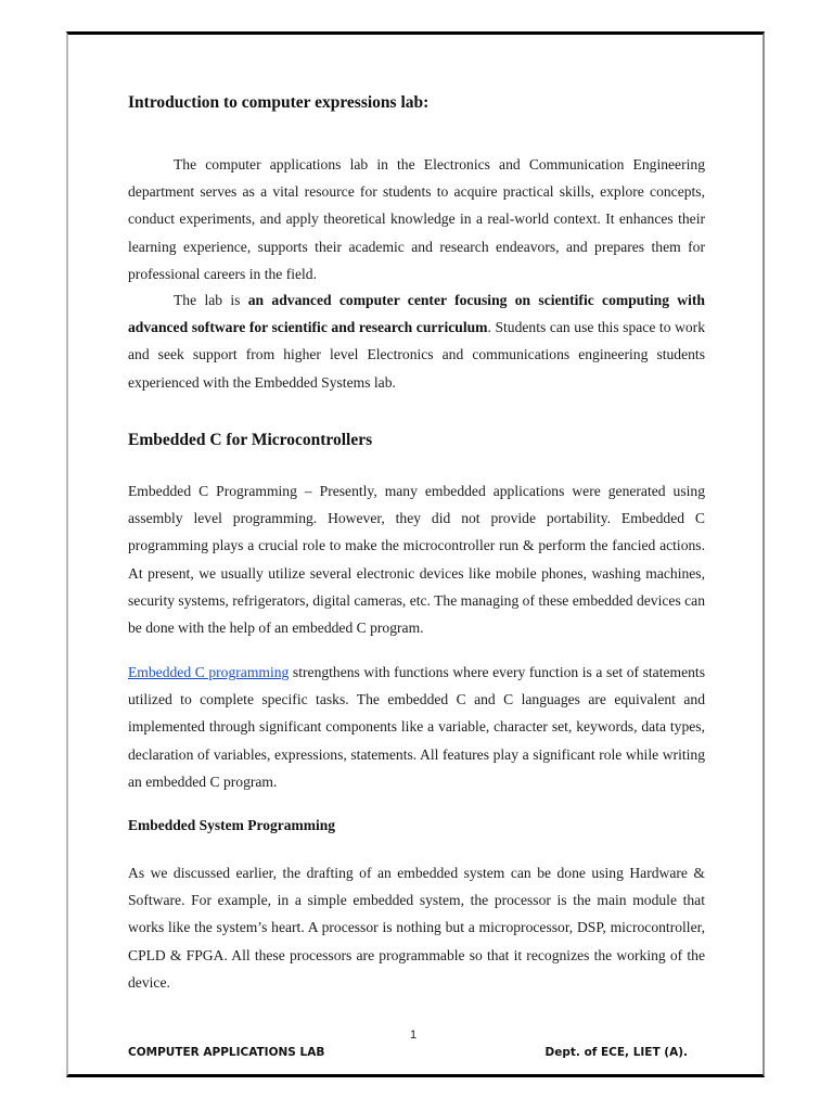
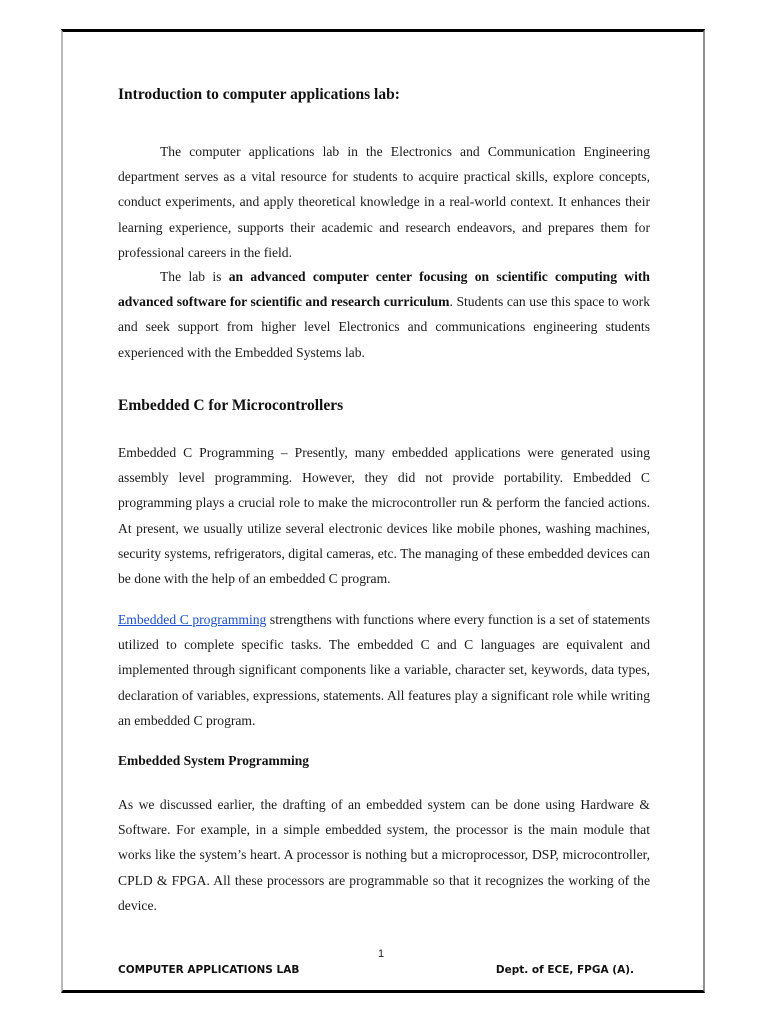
- Introduction to computer expressions lab:
+ Introduction to computer applications lab:
  The computer applications lab in the Electronics and Communication Engineering department serves as a vital resource for students to acquire practical skills, explore concepts, conduct experiments, and apply theoretical knowledge in a real-world context. It enhances their learning experience, supports their academic and research endeavors, and prepares them for professional careers in the field.
  The lab is an advanced computer center focusing on scientific computing with advanced software for scientific and research curriculum. Students can use this space to work and seek support from higher level Electronics and communications engineering students experienced with the Embedded Systems lab.
  Embedded C for Microcontrollers
  Embedded C Programming – Presently, many embedded applications were generated using assembly level programming. However, they did not provide portability. Embedded C programming plays a crucial role to make the microcontroller run & perform the fancied actions. At present, we usually utilize several electronic devices like mobile phones, washing machines, security systems, refrigerators, digital cameras, etc. The managing of these embedded devices can be done with the help of an embedded C program.
  Embedded C programming strengthens with functions where every function is a set of statements utilized to complete specific tasks. The embedded C and C languages are equivalent and implemented through significant components like a variable, character set, keywords, data types, declaration of variables, expressions, statements. All features play a significant role while writing an embedded C program.
  Embedded System Programming
  As we discussed earlier, the drafting of an embedded system can be done using Hardware & Software. For example, in a simple embedded system, the processor is the main module that works like the system’s heart. A processor is nothing but a microprocessor, DSP, microcontroller, CPLD & FPGA. All these processors are programmable so that it recognizes the working of the device.
  1
  COMPUTER APPLICATIONS LAB
- Dept. of ECE, LIET (A).
+ Dept. of ECE, FPGA (A).
